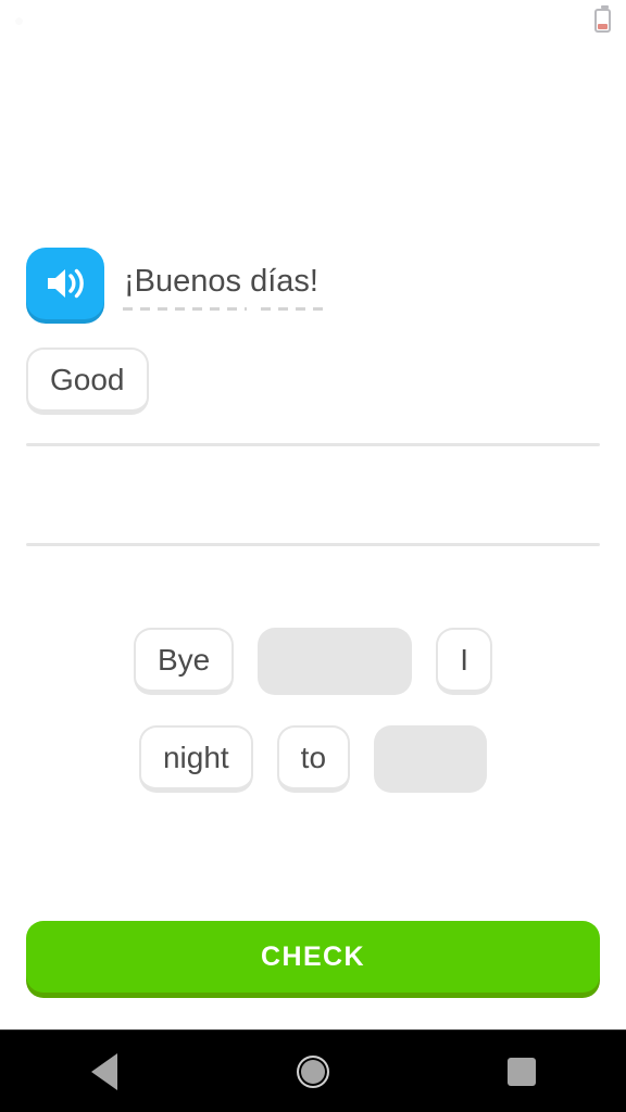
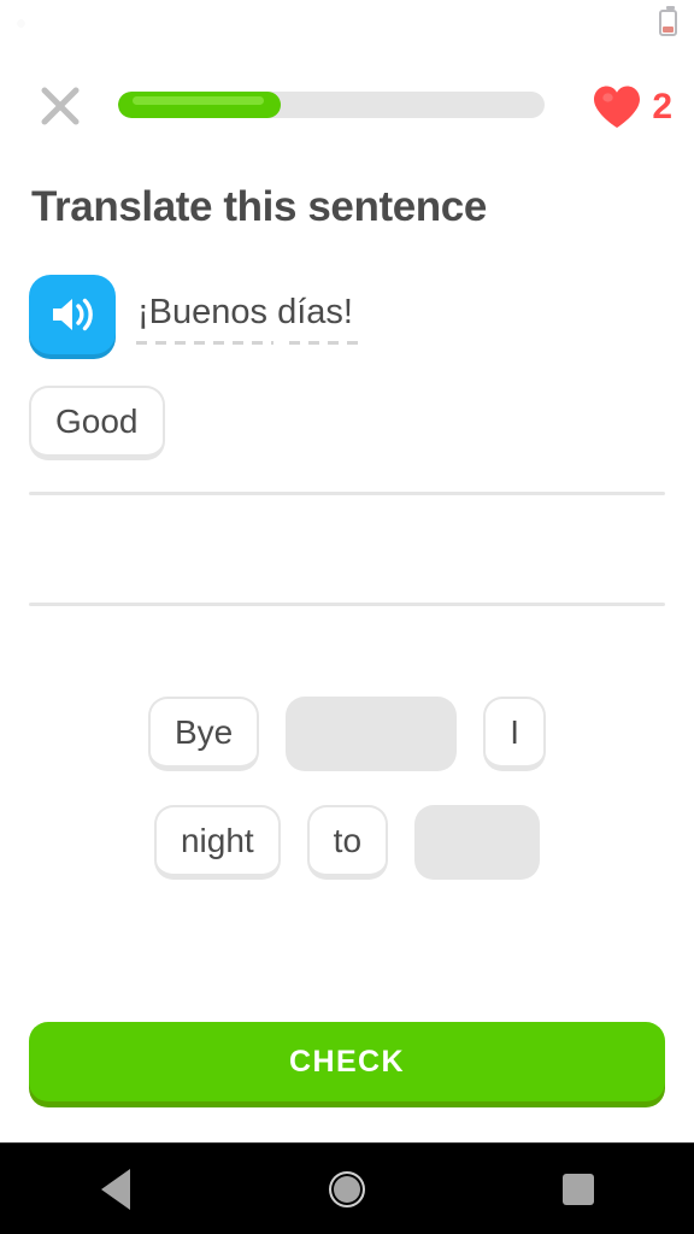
+ 2
+ Translate this sentence
  ¡Buenos días!
  Good
  Bye
  I
  night
  to
  CHECK
